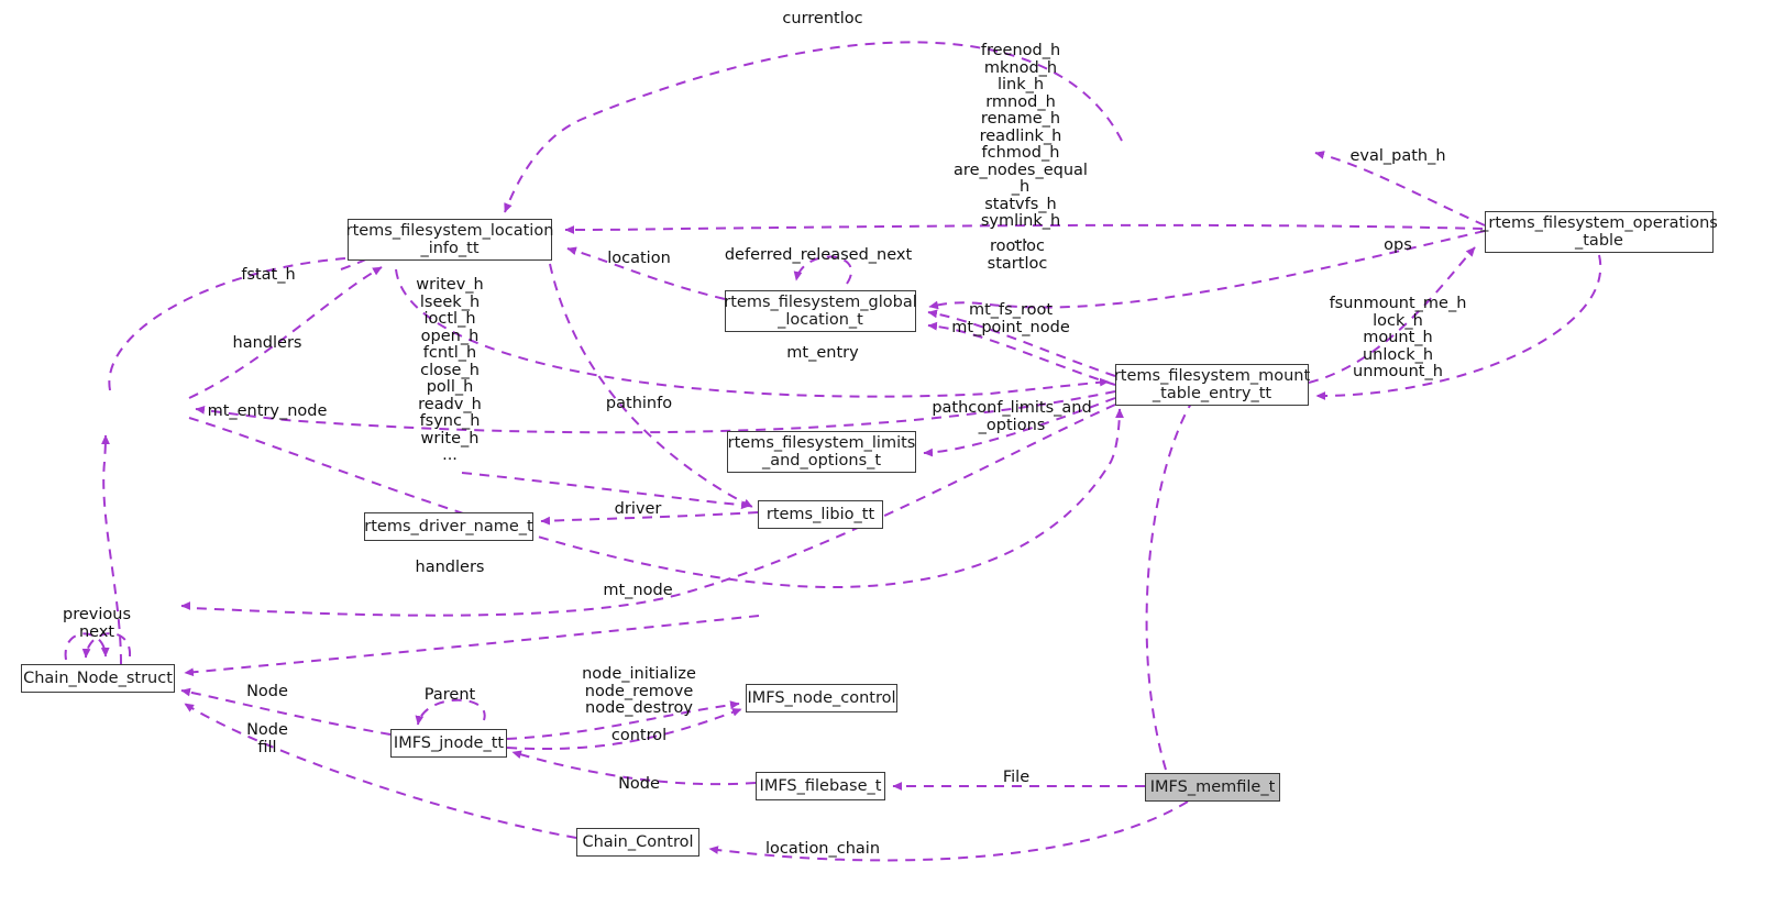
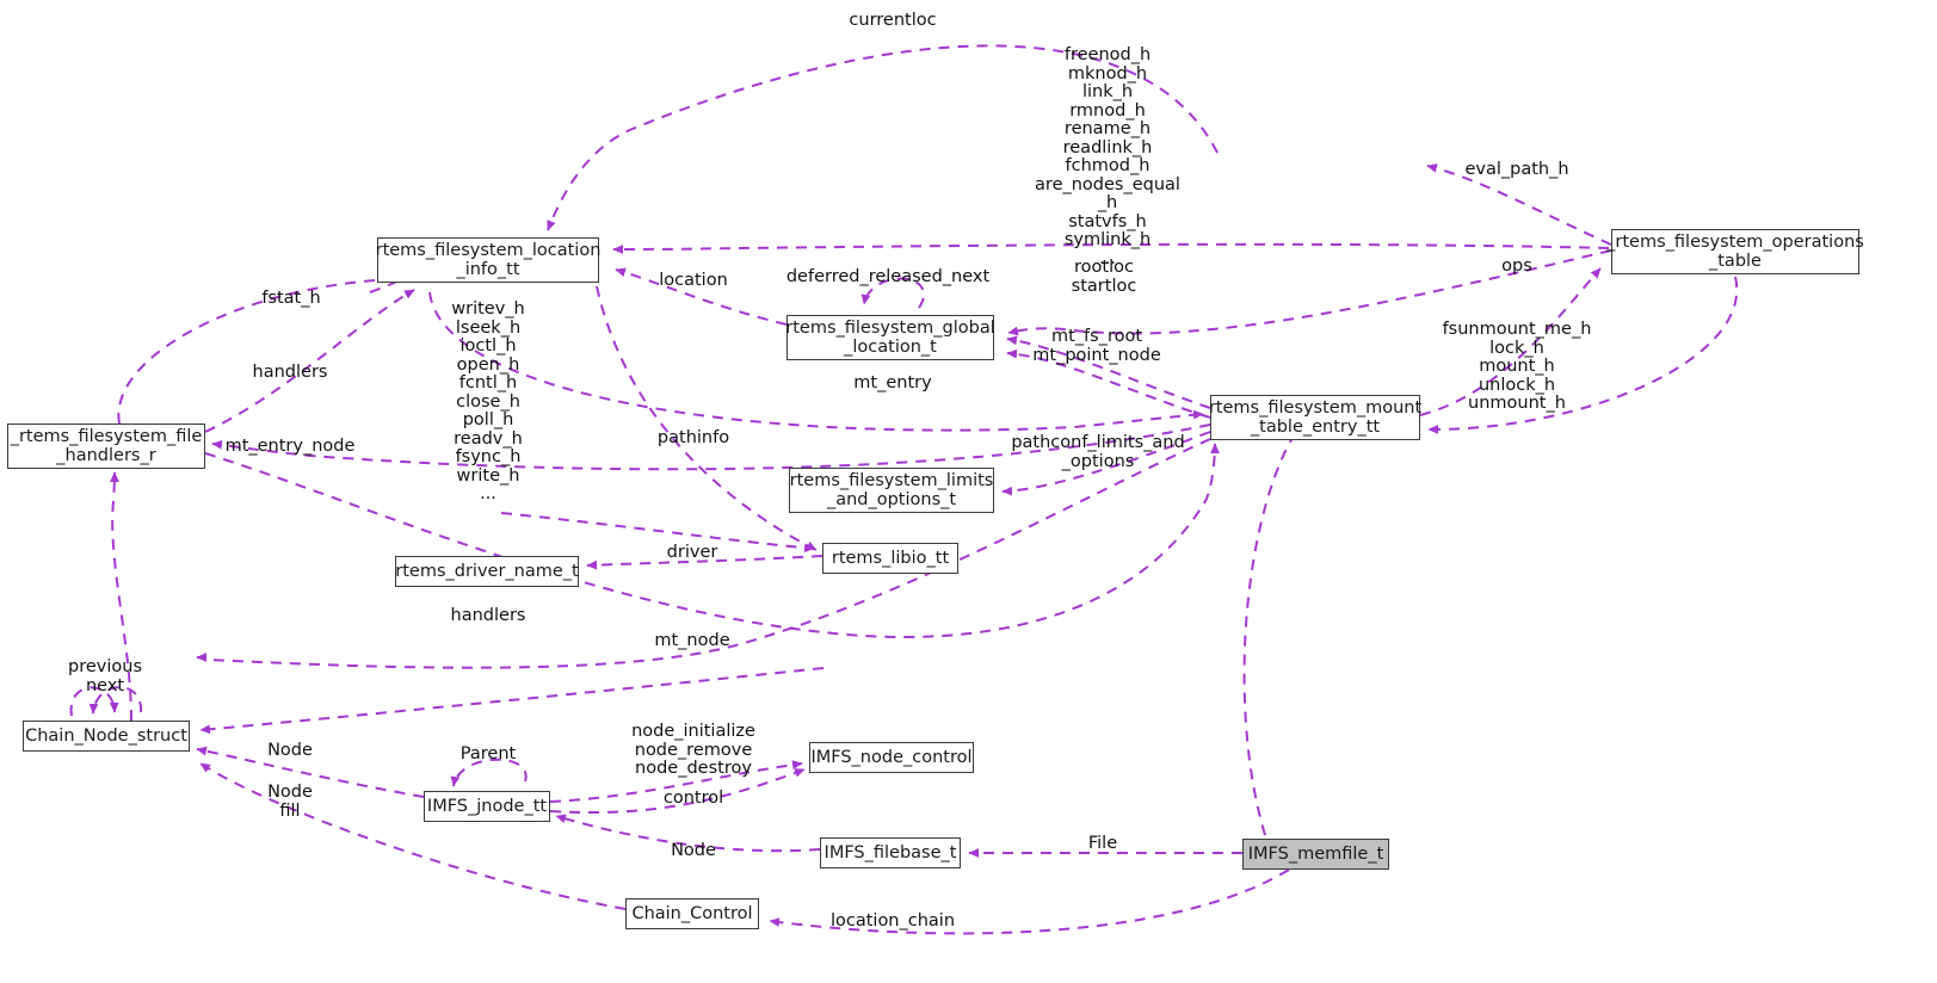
  rtems_filesystem_location
  _info_tt
  _rtems_filesystem_operations
  _table
  rtems_filesystem_global
  _location_t
  rtems_filesystem_mount
  _table_entry_tt
+ _rtems_filesystem_file
+ _handlers_r
  rtems_filesystem_limits
  _and_options_t
  rtems_driver_name_t
  rtems_libio_tt
  Chain_Node_struct
  IMFS_node_control
  IMFS_jnode_tt
  IMFS_filebase_t
  IMFS_memfile_t
  Chain_Control
  currentloc
  freenod_h
  mknod_h
  link_h
  rmnod_h
  rename_h
  readlink_h
  fchmod_h
  are_nodes_equal
  _h
  statvfs_h
  symlink_h
  ...
  eval_path_h
  rootloc
  startloc
  ops
  location
  deferred_released_next
  fstat_h
  handlers
  writev_h
  lseek_h
  ioctl_h
  open_h
  fcntl_h
  close_h
  poll_h
  readv_h
  fsync_h
  write_h
  ...
  mt_fs_root
  mt_point_node
  fsunmount_me_h
  lock_h
  mount_h
  unlock_h
  unmount_h
  mt_entry
  pathinfo
  mt_entry_node
  pathconf_limits_and
  _options
  driver
  handlers
  mt_node
  previous
  next
  node_initialize
  node_remove
  node_destroy
  Node
  Parent
  Node
  fill
  control
  Node
  File
  location_chain
